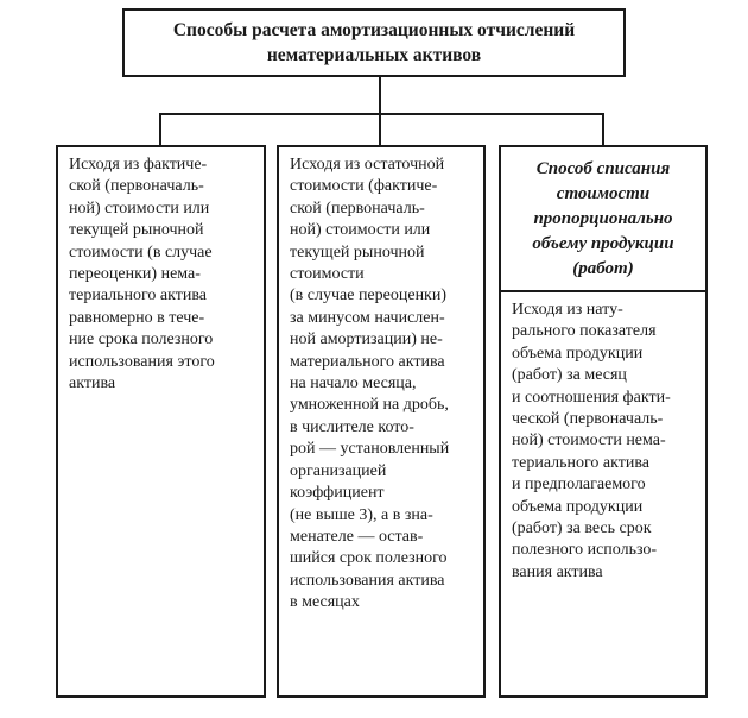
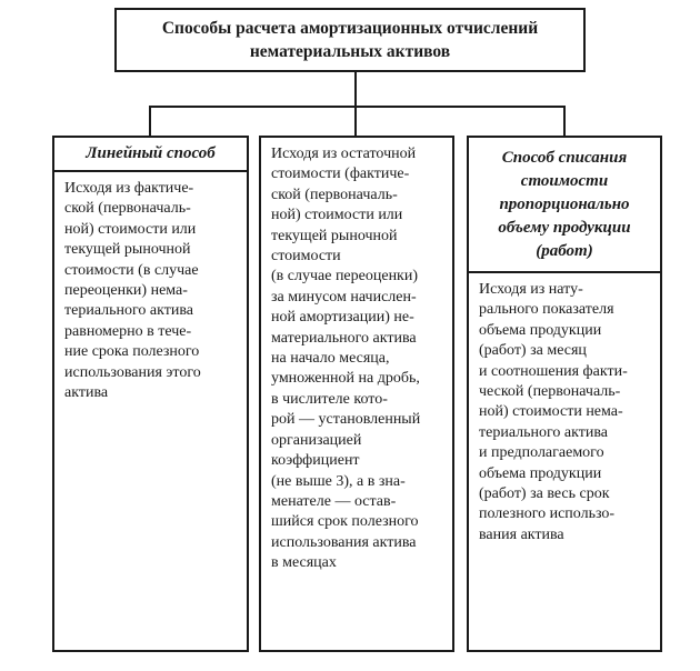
  Способы расчета амортизационных отчислений
  нематериальных активов
+ Линейный способ
  Исходя из фактиче-
  ской (первоначаль-
  ной) стоимости или
  текущей рыночной
  стоимости (в случае
  переоценки) нема-
  териального актива
  равномерно в тече-
  ние срока полезного
  использования этого
  актива
  Исходя из остаточной
  стоимости (фактиче-
  ской (первоначаль-
  ной) стоимости или
  текущей рыночной
  стоимости
  (в случае переоценки)
  за минусом начислен-
  ной амортизации) не-
  материального актива
  на начало месяца,
  умноженной на дробь,
  в числителе кото-
  рой — установленный
  организацией
  коэффициент
  (не выше 3), а в зна-
  менателе — остав-
  шийся срок полезного
  использования актива
  в месяцах
  Способ списания
  стоимости
  пропорционально
  объему продукции
  (работ)
  Исходя из нату-
  рального показателя
  объема продукции
  (работ) за месяц
  и соотношения факти-
  ческой (первоначаль-
  ной) стоимости нема-
  териального актива
  и предполагаемого
  объема продукции
  (работ) за весь срок
  полезного использо-
  вания актива
